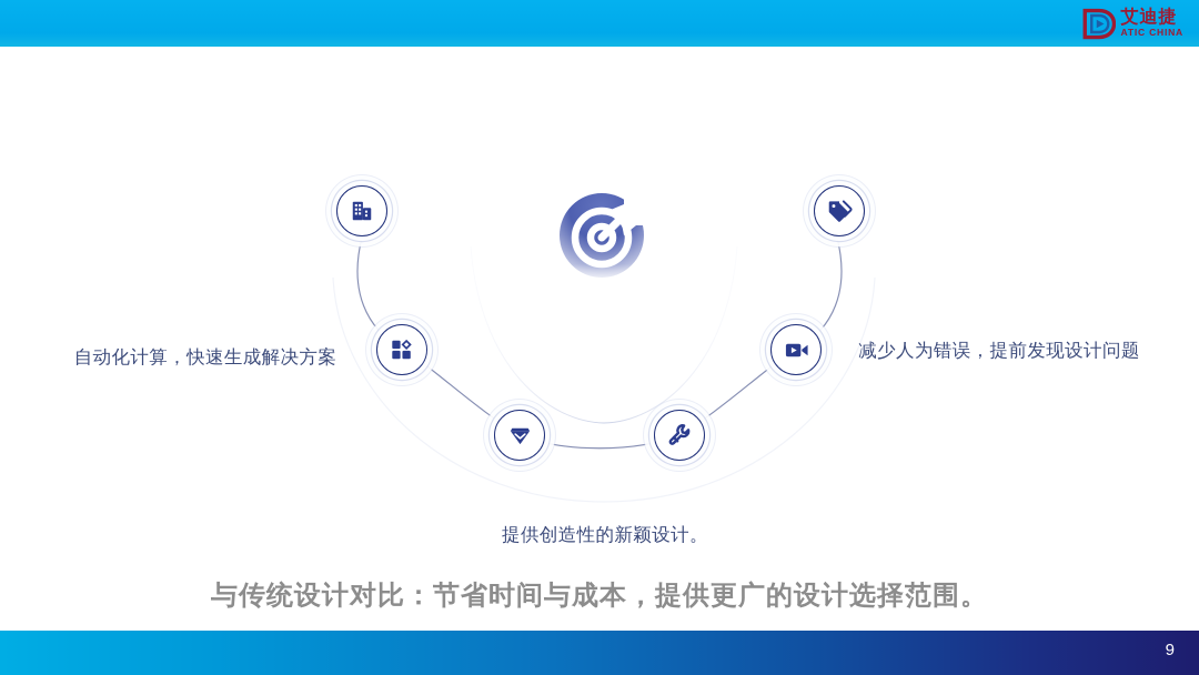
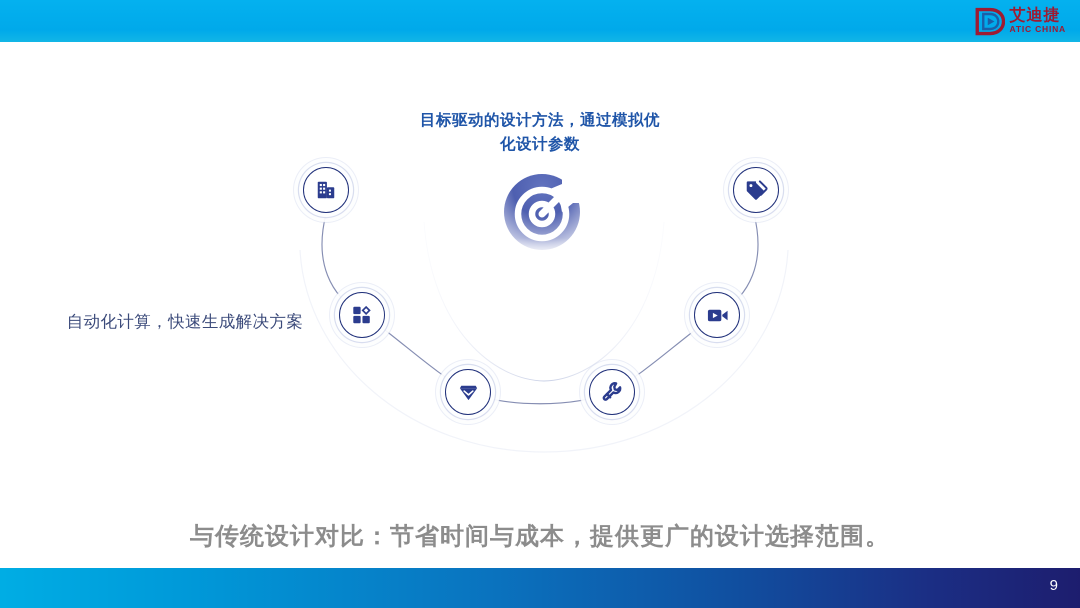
  艾迪捷
  ATIC CHINA
+ 目标驱动的设计方法，通过模拟优化设计参数
  自动化计算，快速生成解决方案
- 减少人为错误，提前发现设计问题
- 提供创造性的新颖设计。
  与传统设计对比：节省时间与成本，提供更广的设计选择范围。
  9
